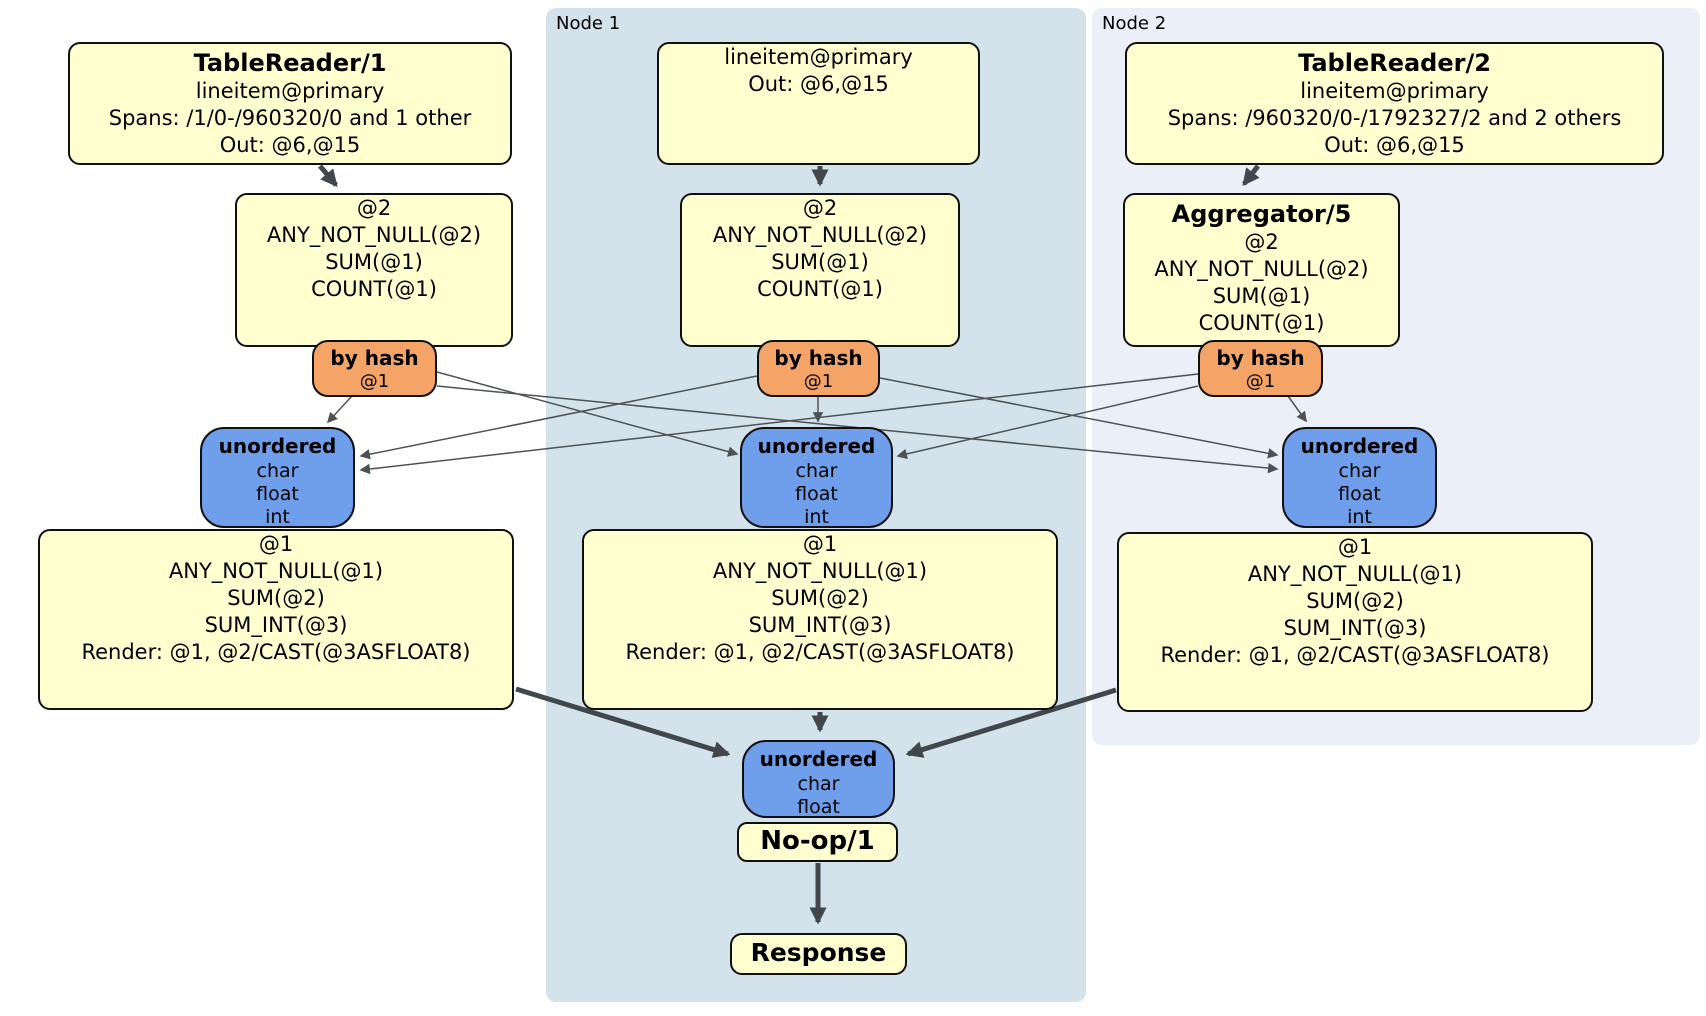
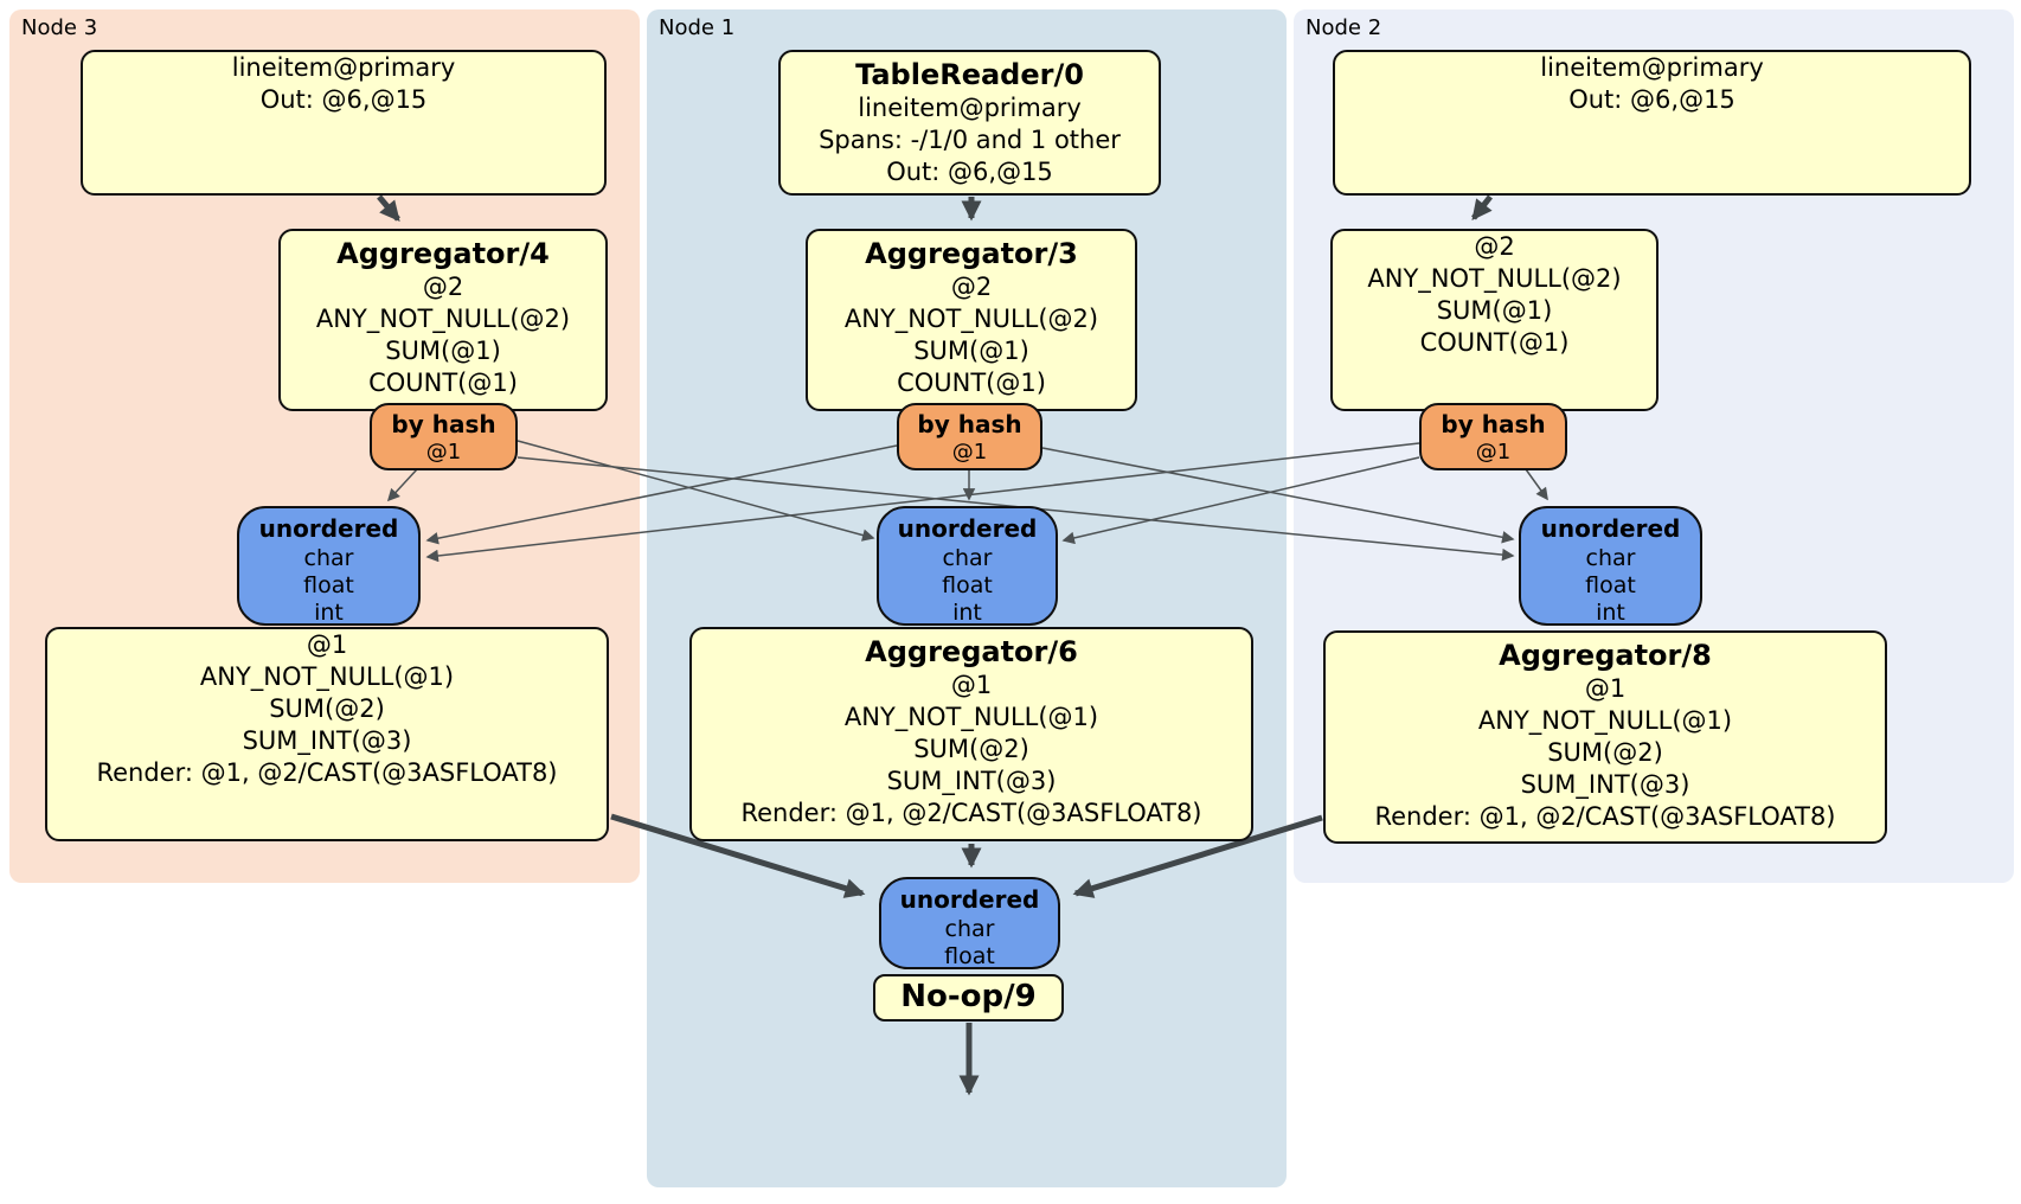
+ Node 3
  Node 1
  Node 2
- TableReader/1
  lineitem@primary
- Spans: /1/0-/960320/0 and 1 other
  Out: @6,@15
+ Aggregator/4
  @2
  ANY_NOT_NULL(@2)
  SUM(@1)
  COUNT(@1)
  by hash
  @1
  unordered
  char
  float
  int
  @1
  ANY_NOT_NULL(@1)
  SUM(@2)
  SUM_INT(@3)
  Render: @1, @2/CAST(@3ASFLOAT8)
+ TableReader/0
  lineitem@primary
+ Spans: -/1/0 and 1 other
  Out: @6,@15
+ Aggregator/3
  @2
  ANY_NOT_NULL(@2)
  SUM(@1)
  COUNT(@1)
  by hash
  @1
  unordered
  char
  float
  int
+ Aggregator/6
  @1
  ANY_NOT_NULL(@1)
  SUM(@2)
  SUM_INT(@3)
  Render: @1, @2/CAST(@3ASFLOAT8)
  unordered
  char
  float
- No-op/1
+ No-op/9
- Response
- TableReader/2
  lineitem@primary
- Spans: /960320/0-/1792327/2 and 2 others
  Out: @6,@15
- Aggregator/5
  @2
  ANY_NOT_NULL(@2)
  SUM(@1)
  COUNT(@1)
  by hash
  @1
  unordered
  char
  float
  int
+ Aggregator/8
  @1
  ANY_NOT_NULL(@1)
  SUM(@2)
  SUM_INT(@3)
  Render: @1, @2/CAST(@3ASFLOAT8)
